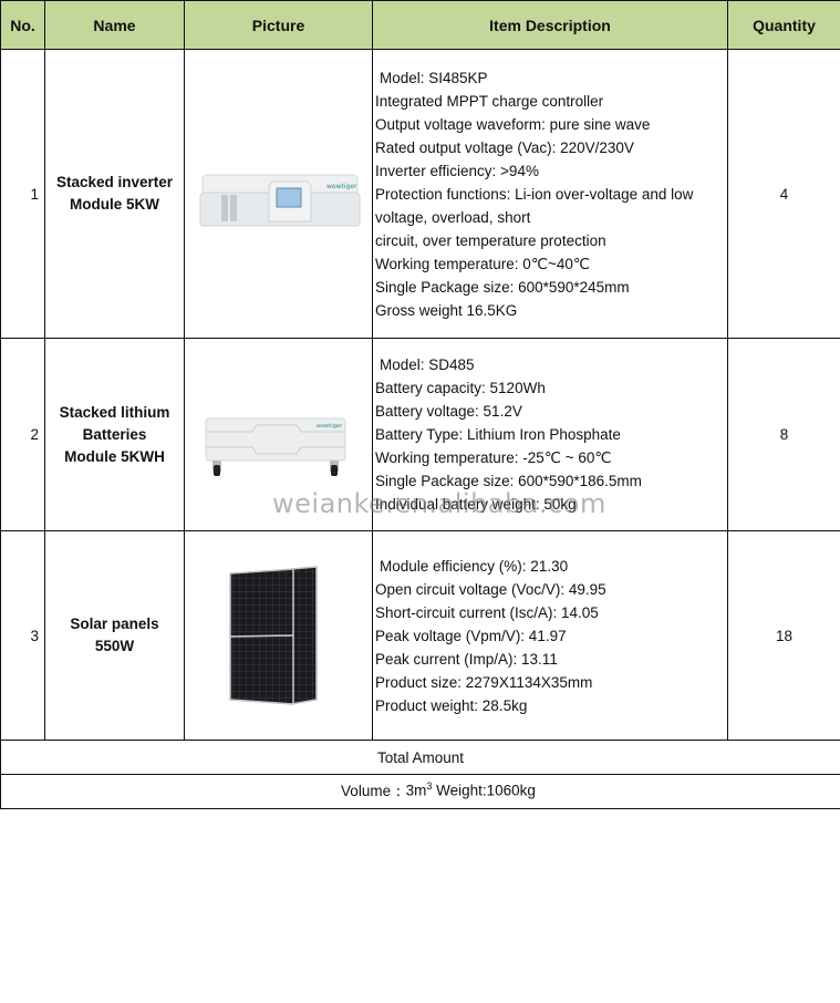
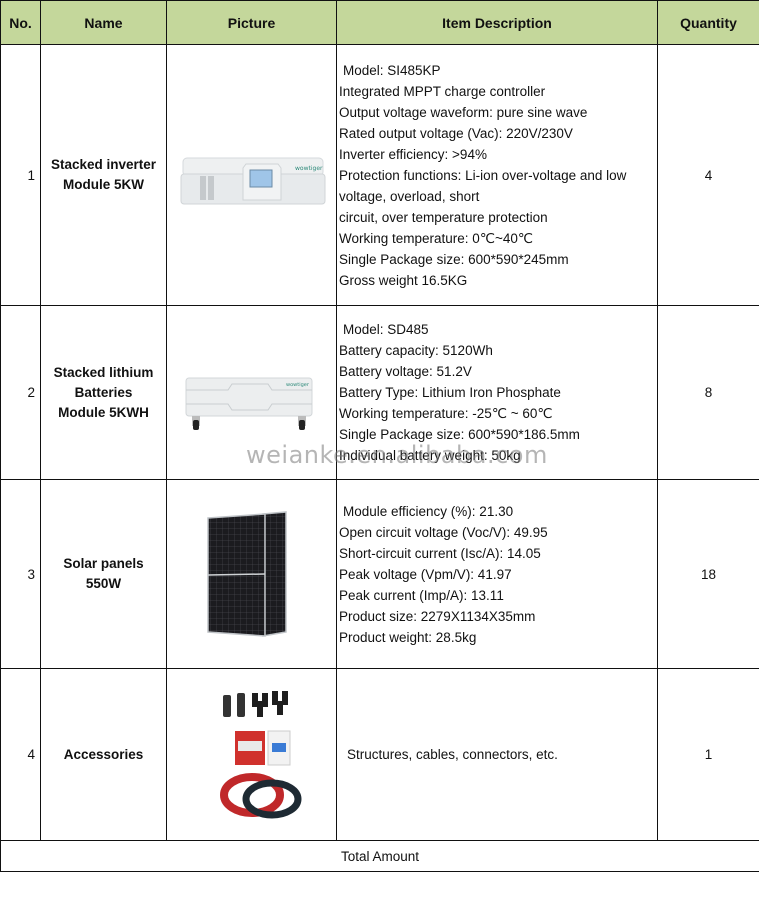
  No.	Name	Picture	Item Description	Quantity
  1	Stacked inverter Module 5KW		Model: SI485KP Integrated MPPT charge controller Output voltage waveform: pure sine wave Rated output voltage (Vac): 220V/230V Inverter efficiency: >94% Protection functions: Li-ion over-voltage and low voltage, overload, short circuit, over temperature protection Working temperature: 0℃~40℃ Single Package size: 600*590*245mm Gross weight 16.5KG	4
  2	Stacked lithium Batteries Module 5KWH		Model: SD485 Battery capacity: 5120Wh Battery voltage: 51.2V Battery Type: Lithium Iron Phosphate Working temperature: -25℃ ~ 60℃ Single Package size: 600*590*186.5mm Individual battery weight: 50kg	8
  3	Solar panels 550W		Module efficiency (%): 21.30 Open circuit voltage (Voc/V): 49.95 Short-circuit current (Isc/A): 14.05 Peak voltage (Vpm/V): 41.97 Peak current (Imp/A): 13.11 Product size: 2279X1134X35mm Product weight: 28.5kg	18
+ 4	Accessories		Structures, cables, connectors, etc.	1
  Total Amount
- Volume：3m3 Weight:1060kg
  weianke.en.alibaba.com
